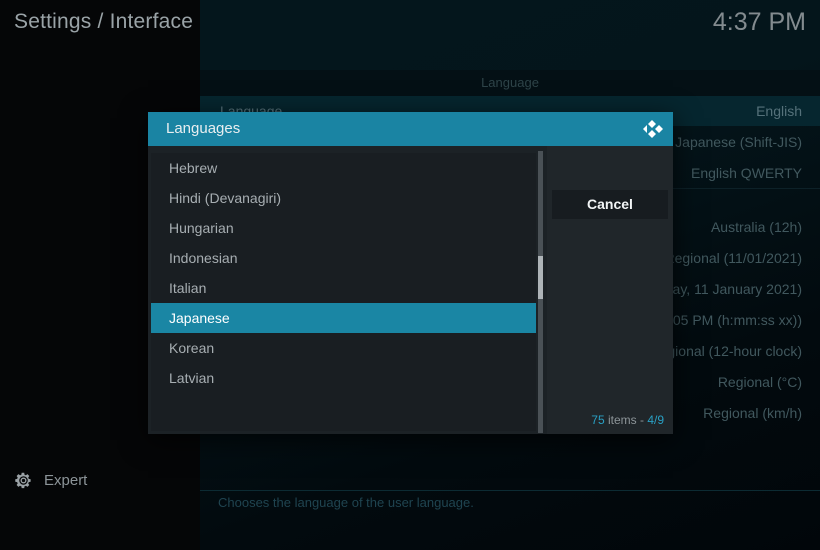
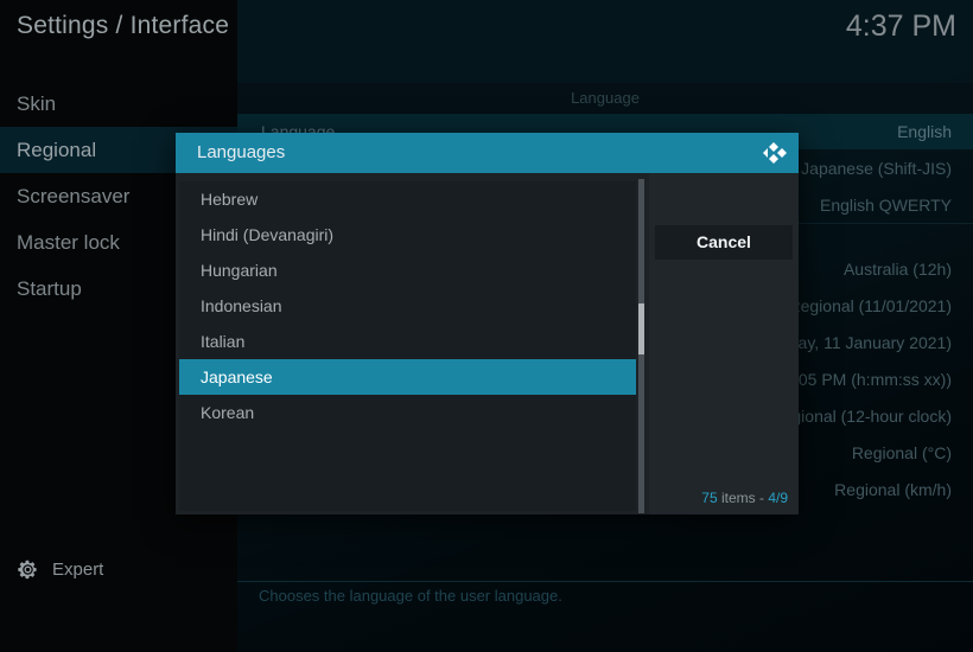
  Settings / Interface
  4:37 PM
  Language
  Language
  English
  Japanese (Shift-JIS)
  English QWERTY
  Australia (12h)
  egional (11/01/2021)
  ay, 11 January 2021)
  05 PM (h:mm:ss xx))
  ional (12-hour clock)
  Regional (°C)
  Regional (km/h)
  Chooses the language of the user language.
+ Skin
+ Regional
+ Screensaver
+ Master lock
+ Startup
  Expert
  Languages
  Hebrew
  Hindi (Devanagiri)
  Hungarian
  Indonesian
  Italian
  Japanese
  Korean
- Latvian
  Cancel
  75 items - 4/9
